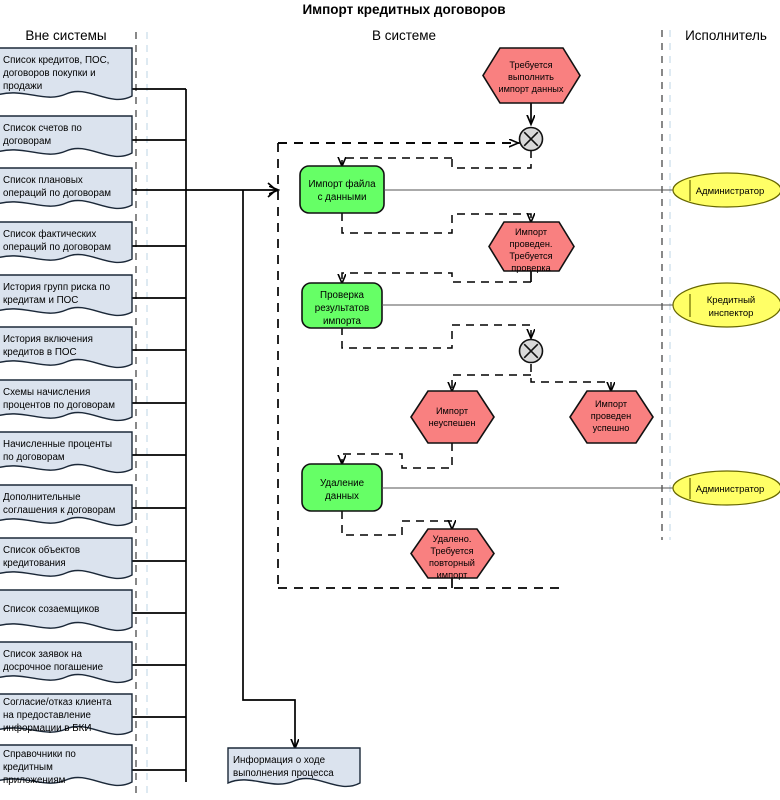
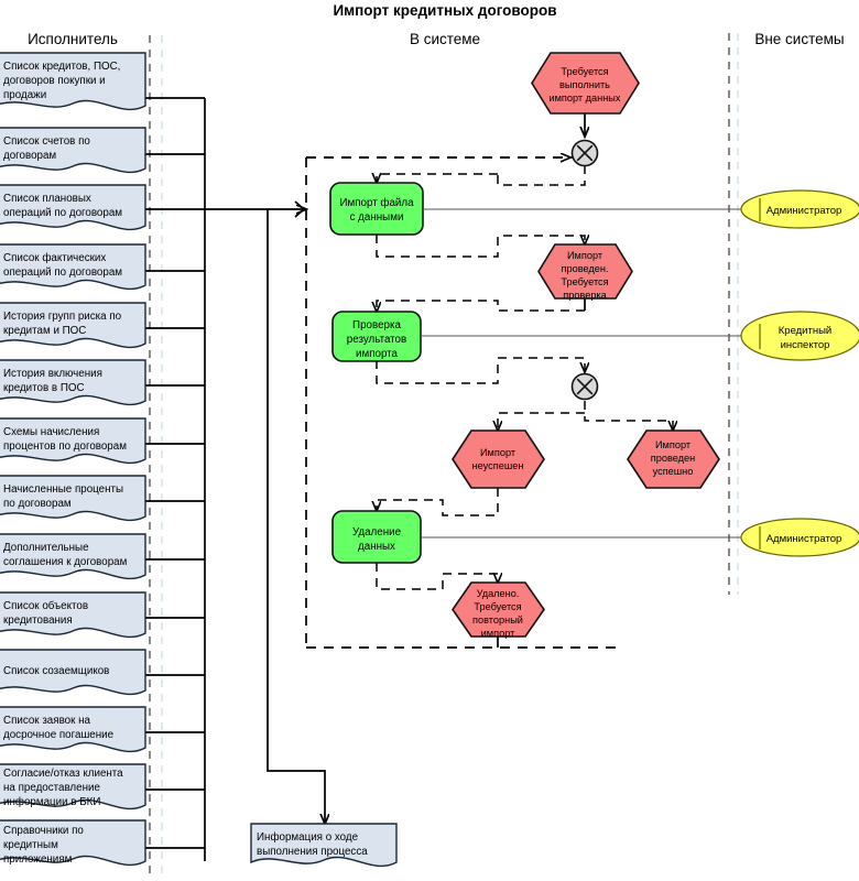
  Импорт кредитных договоров
- Вне системы
+ Исполнитель
  В системе
- Исполнитель
+ Вне системы
  Список кредитов, ПОС,
  договоров покупки и
  продажи
  Список счетов по
  договорам
  Список плановых
  операций по договорам
  Список фактических
  операций по договорам
  История групп риска по
  кредитам и ПОС
  История включения
  кредитов в ПОС
  Схемы начисления
  процентов по договорам
  Начисленные проценты
  по договорам
  Дополнительные
  соглашения к договорам
  Список объектов
  кредитования
  Список созаемщиков
  Список заявок на
  досрочное погашение
  Согласие/отказ клиента
  на предоставление
  информации в БКИ
  Справочники по
  кредитным
  приложениям
  Импорт файла
  с данными
  Проверка
  результатов
  импорта
  Удаление
  данных
  Требуется
  выполнить
  импорт данных
  Импорт
  проведен.
  Требуется
  проверка
  Импорт
  неуспешен
  Импорт
  проведен
  успешно
  Удалено.
  Требуется
  повторный
  импорт
  Администратор
  Кредитный
  инспектор
  Администратор
  Информация о ходе
  выполнения процесса
